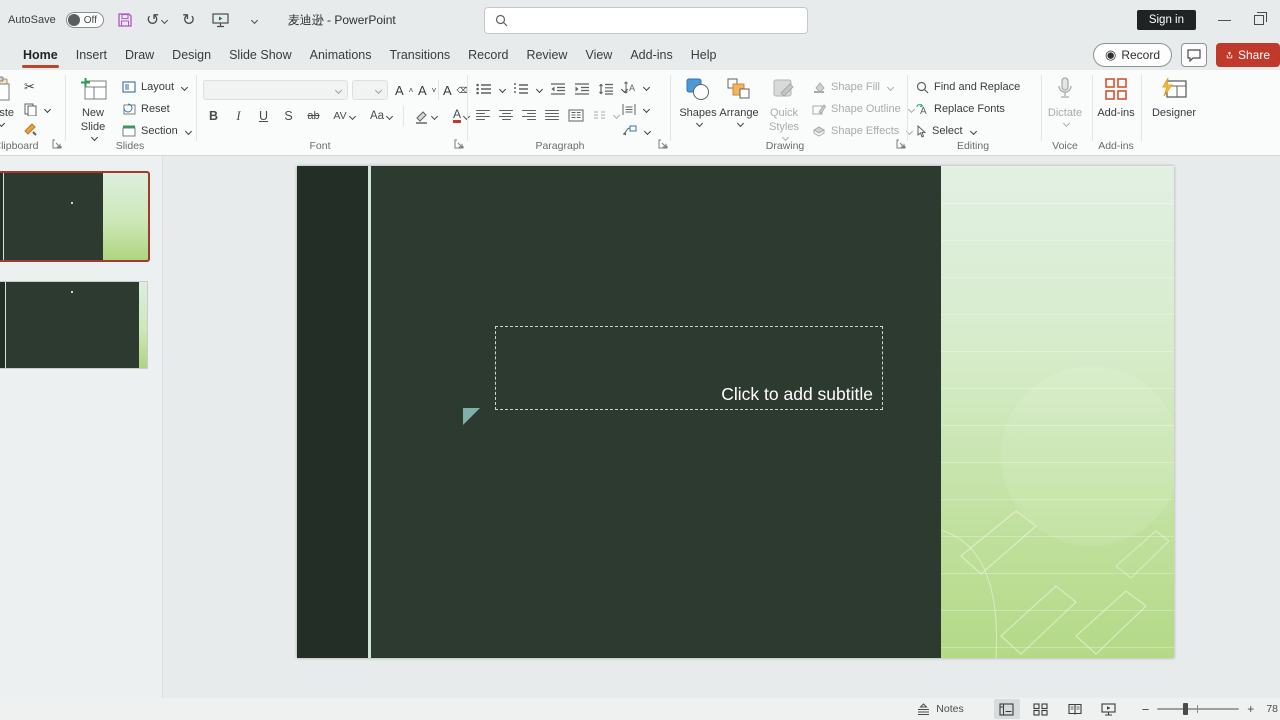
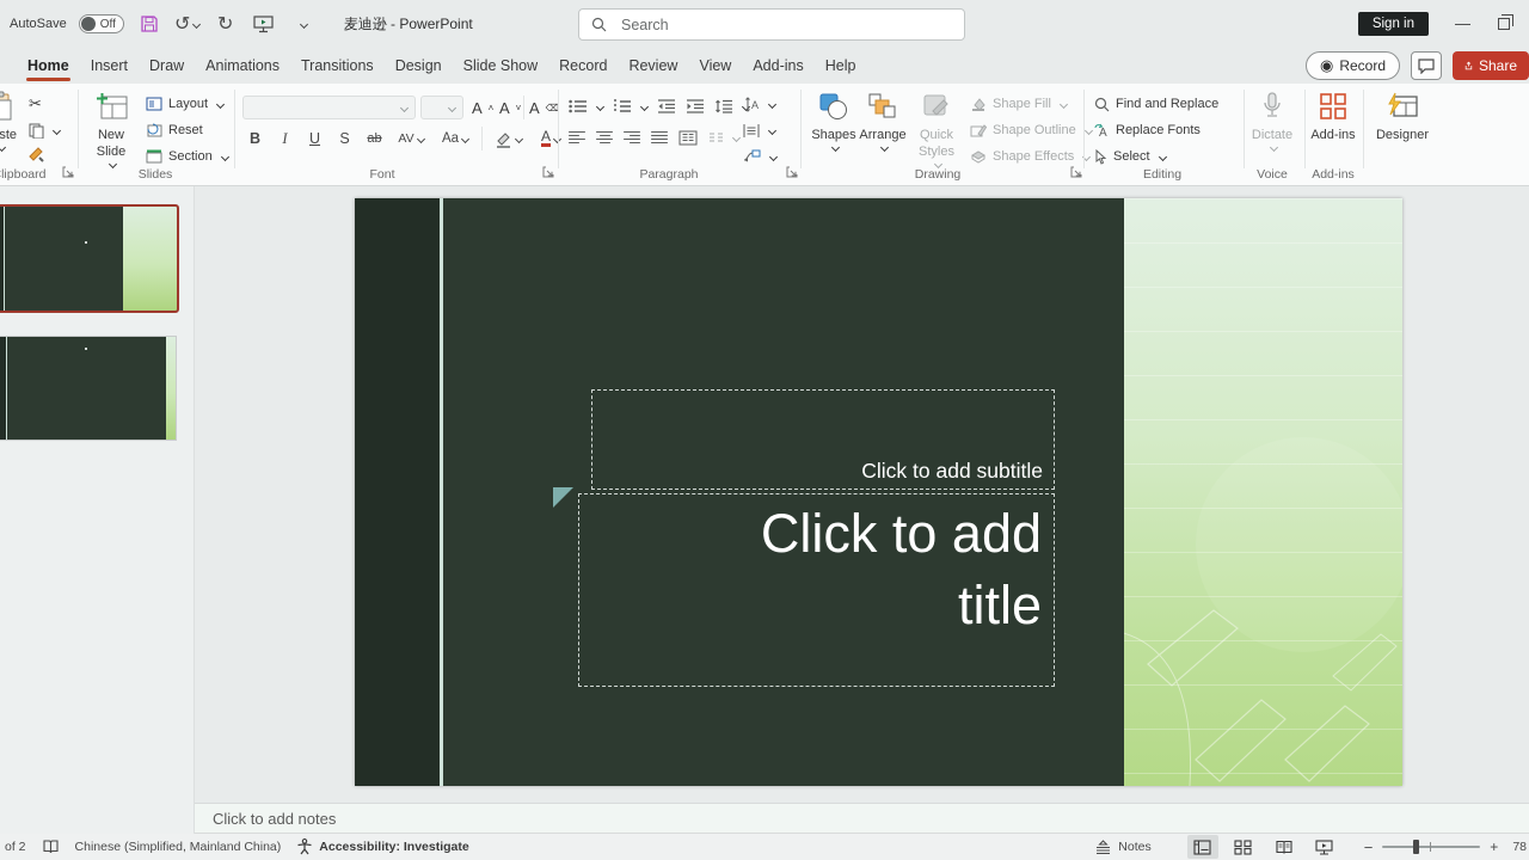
  AutoSave
  Off
  ↺
  ↻
  麦迪逊 - PowerPoint
+ Search
  Sign in
  —
  Home
  Insert
  Draw
- Design
+ Animations
- Slide Show
+ Transitions
- Animations
+ Design
- Transitions
+ Slide Show
  Record
  Review
  View
  Add-ins
  Help
  ◉
  Record
  Share
  ✂
  lipboard
  New Slide
  Layout
  Reset
  Section
  Slides
  A
  ˄
  A
  ˅
  A
  ⌫
  B
  I
  U
  S
  ab
  AV
  Aa
  A
  Font
  A
  Paragraph
  Shapes
  Arrange
  Quick Styles
  Shape Fill
  Shape Outline
  Shape Effects
  Drawing
  Find and Replace
  A
  Replace Fonts
  Select
  Editing
  Dictate
  Voice
  Add-ins
  Add-ins
  Designer
  Click to add subtitle
+ Click to add title
+ Click to add notes
+ of 2
+ Chinese (Simplified, Mainland China)
+ Accessibility: Investigate
  Notes
  −
  +
  78
